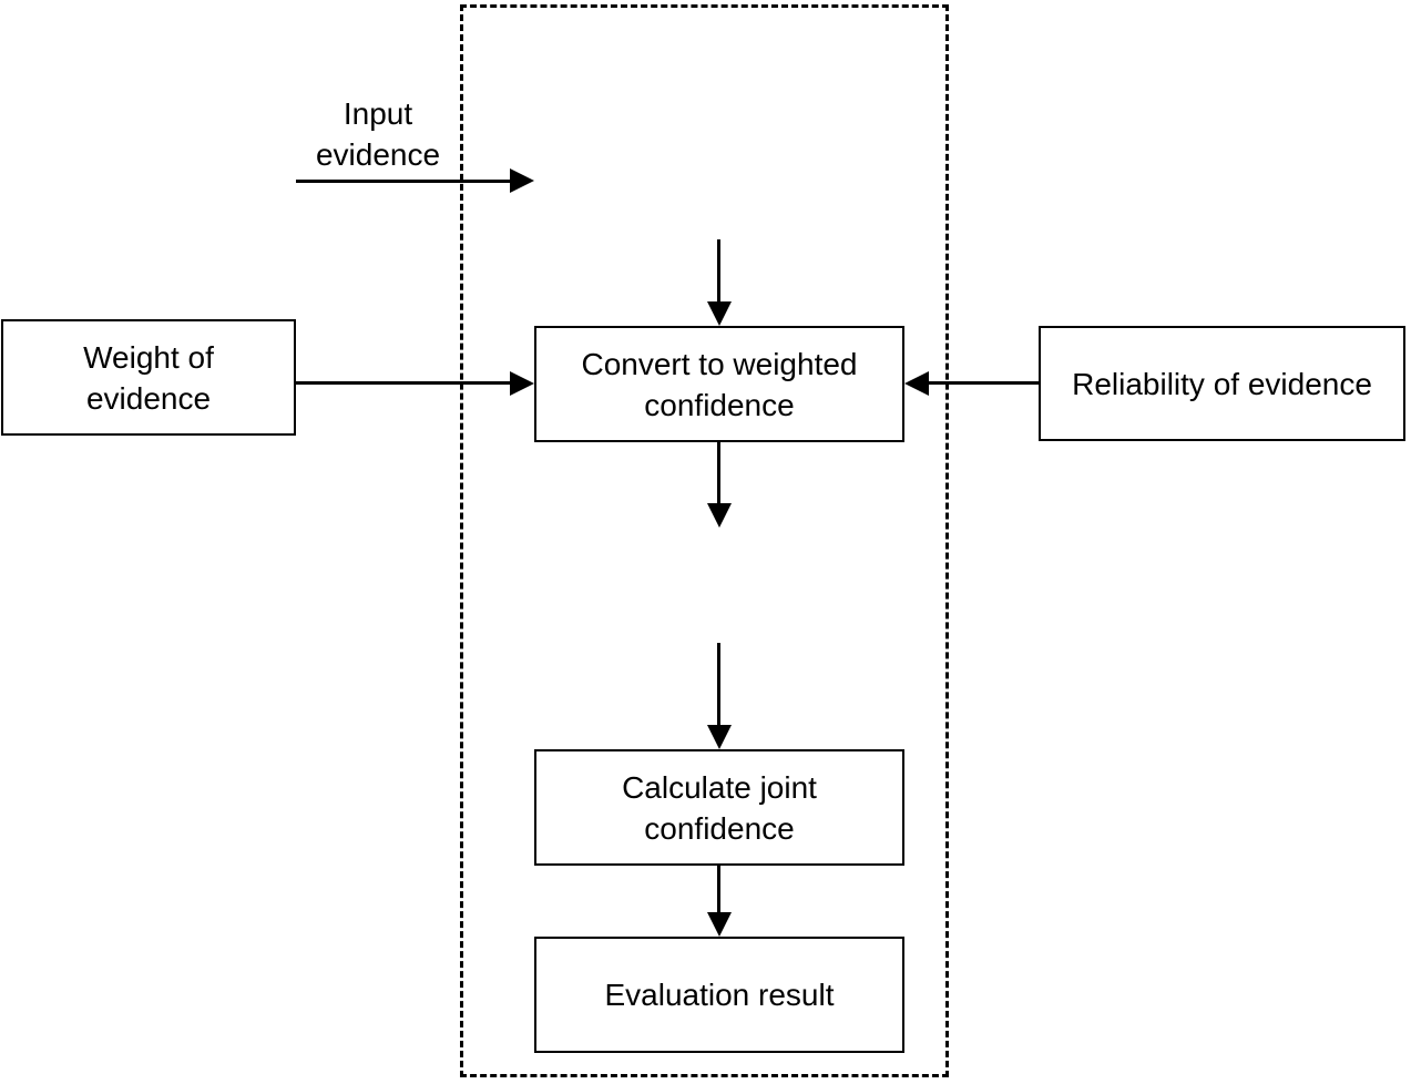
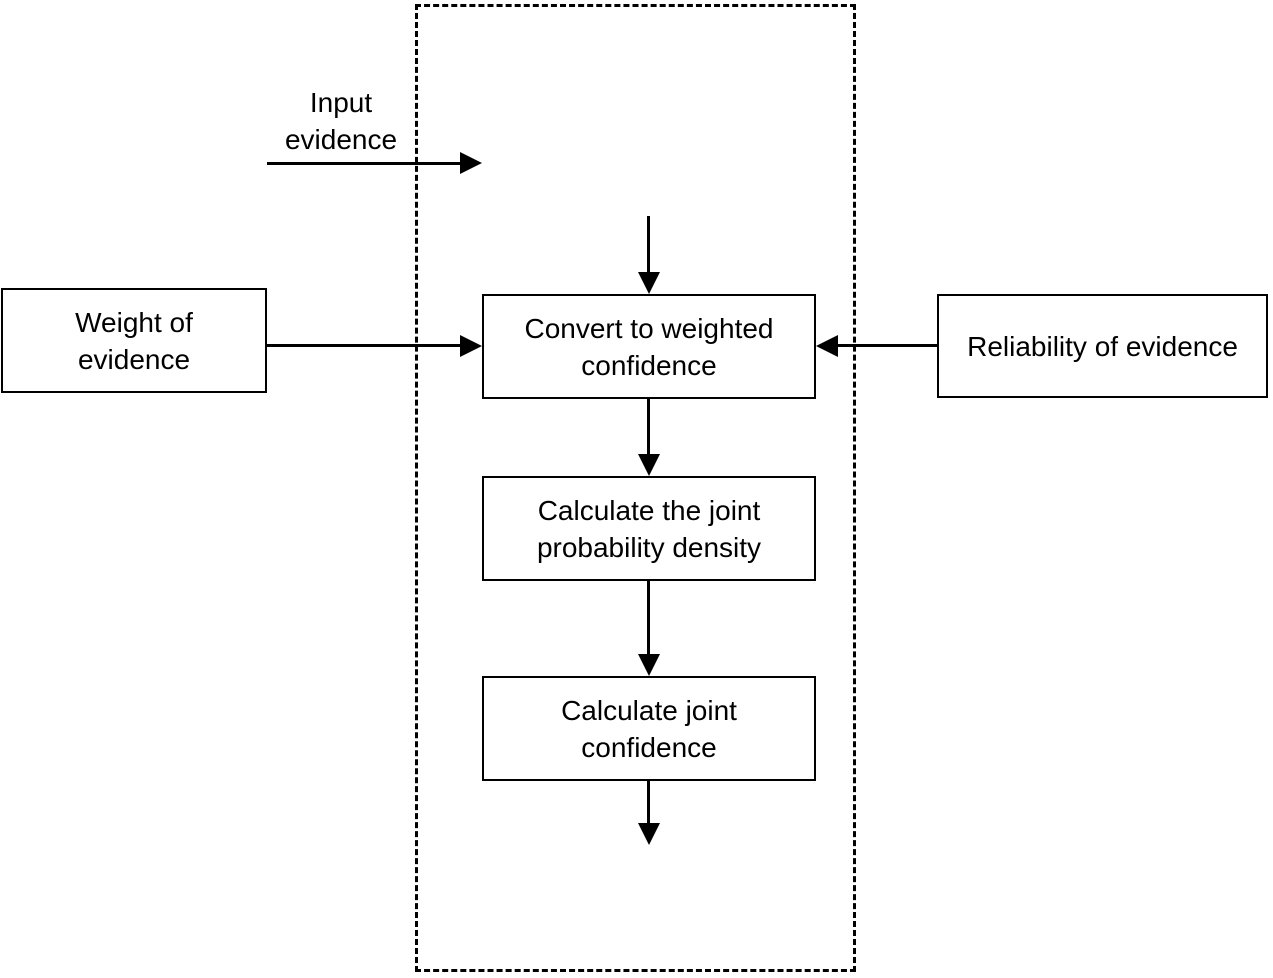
  Weight of
  evidence
  Reliability of evidence
  Convert to weighted
  confidence
+ Calculate the joint
+ probability density
  Calculate joint
  confidence
- Evaluation result
  Input
  evidence
